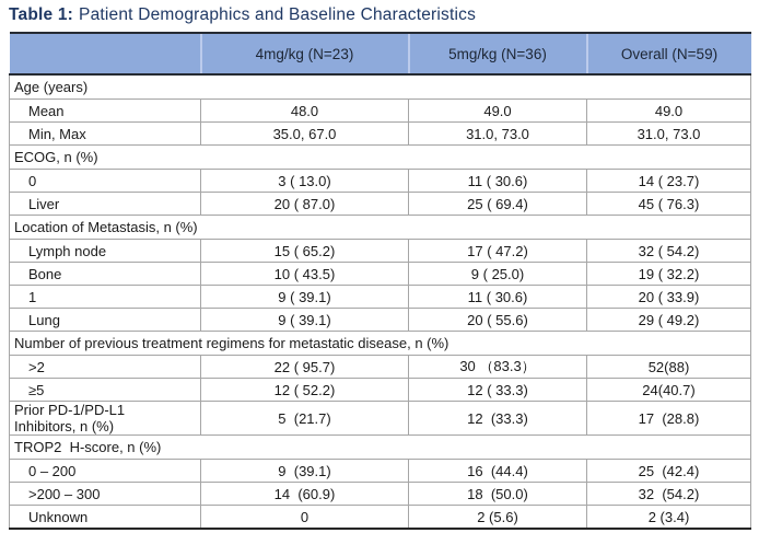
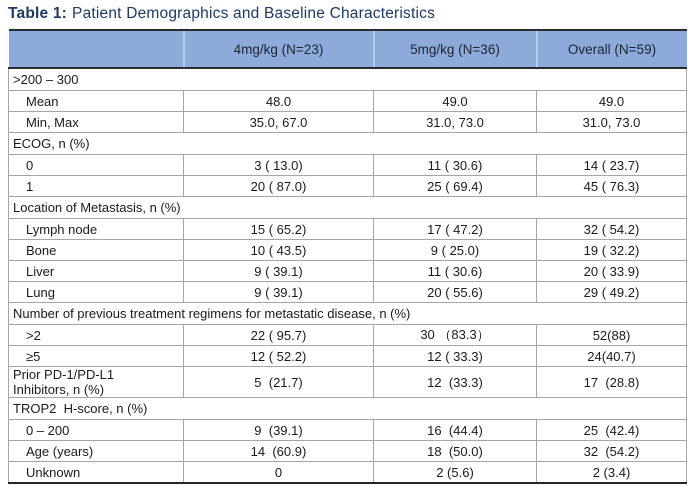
  Table 1: Patient Demographics and Baseline Characteristics
  	4mg/kg (N=23)	5mg/kg (N=36)	Overall (N=59)
- Age (years)
+ >200 – 300
  Mean	48.0	49.0	49.0
  Min, Max	35.0, 67.0	31.0, 73.0	31.0, 73.0
  ECOG, n (%)
  0	3 ( 13.0)	11 ( 30.6)	14 ( 23.7)
- Liver	20 ( 87.0)	25 ( 69.4)	45 ( 76.3)
+ 1	20 ( 87.0)	25 ( 69.4)	45 ( 76.3)
  Location of Metastasis, n (%)
  Lymph node	15 ( 65.2)	17 ( 47.2)	32 ( 54.2)
  Bone	10 ( 43.5)	9 ( 25.0)	19 ( 32.2)
- 1	9 ( 39.1)	11 ( 30.6)	20 ( 33.9)
+ Liver	9 ( 39.1)	11 ( 30.6)	20 ( 33.9)
  Lung	9 ( 39.1)	20 ( 55.6)	29 ( 49.2)
  Number of previous treatment regimens for metastatic disease, n (%)
  >2	22 ( 95.7)	30 （83.3）	52(88)
  ≥5	12 ( 52.2)	12 ( 33.3)	24(40.7)
  Prior PD-1/PD-L1 Inhibitors, n (%)	5 (21.7)	12 (33.3)	17 (28.8)
  TROP2 H-score, n (%)
  0 – 200	9 (39.1)	16 (44.4)	25 (42.4)
- >200 – 300	14 (60.9)	18 (50.0)	32 (54.2)
+ Age (years)	14 (60.9)	18 (50.0)	32 (54.2)
  Unknown	0	2 (5.6)	2 (3.4)
